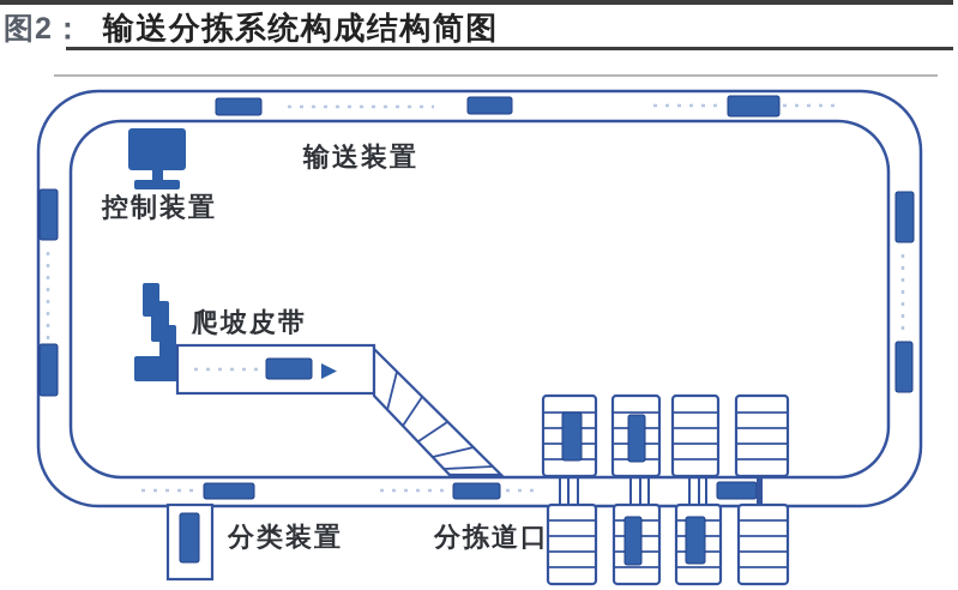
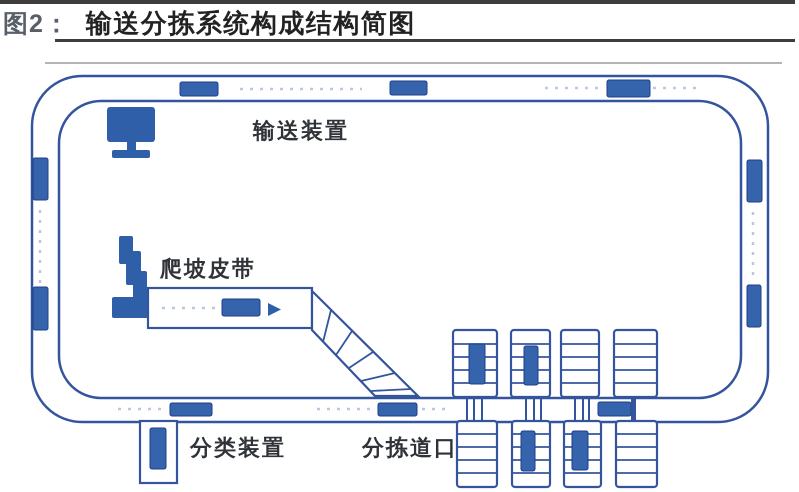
  图2：
  输送分拣系统构成结构简图
- 控制装置
  输送装置
  爬坡皮带
  分类装置
  分拣道口
